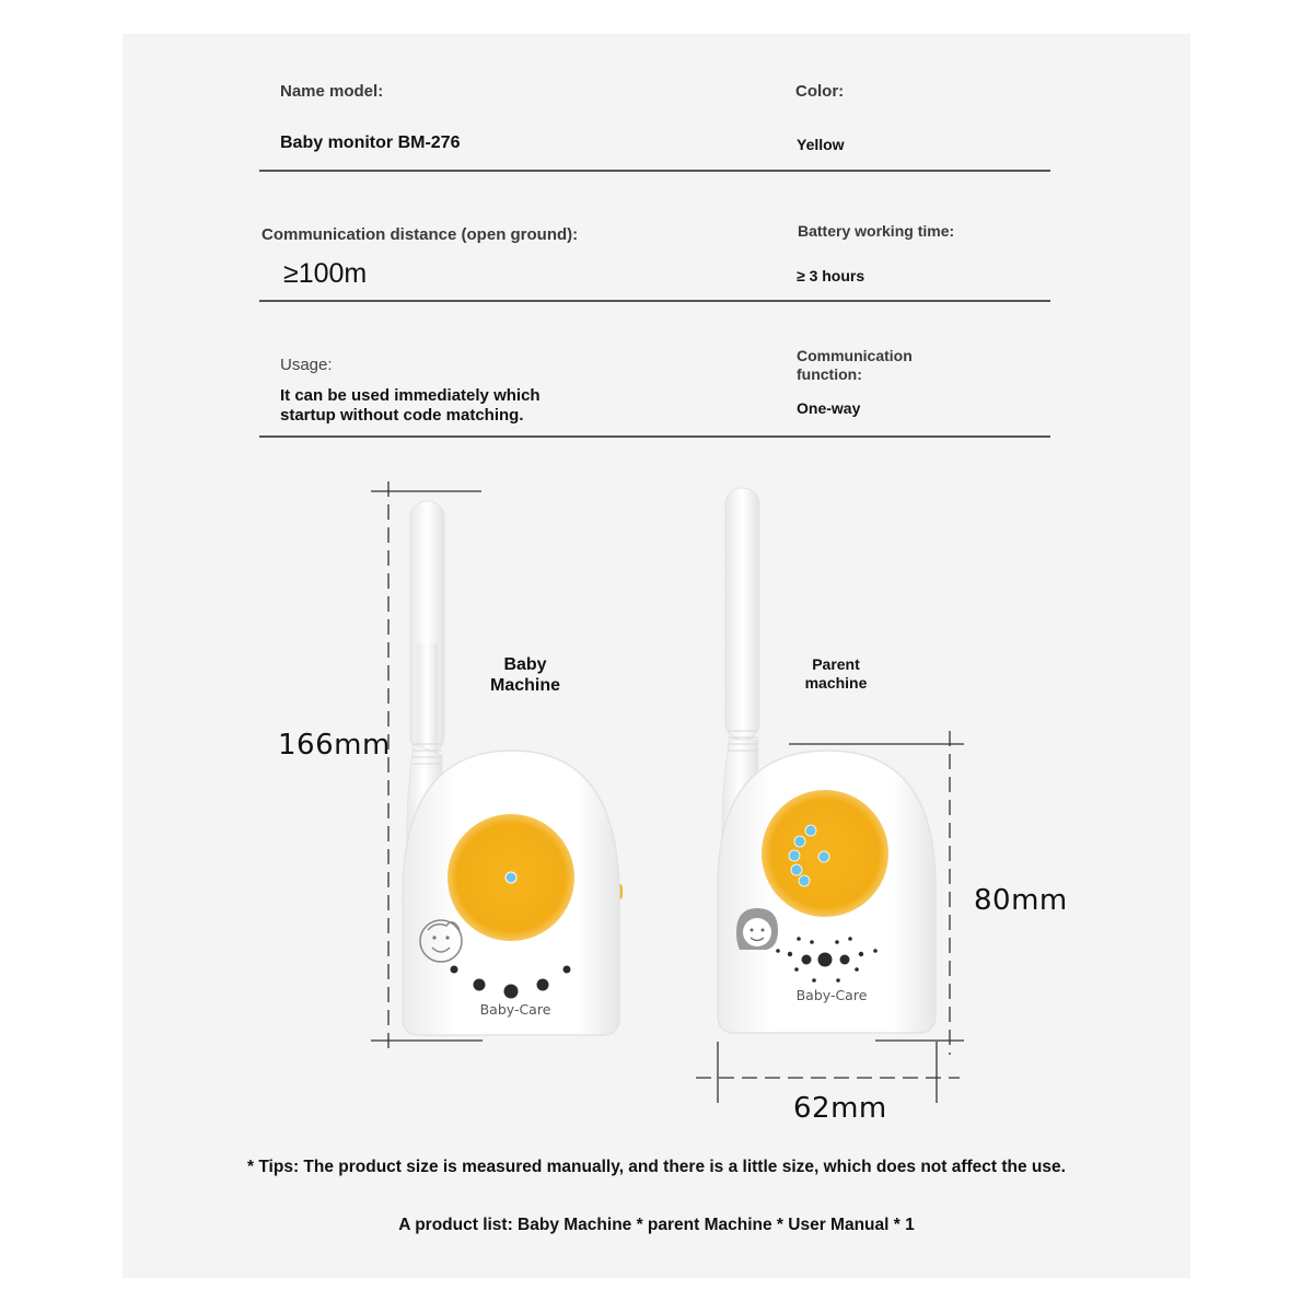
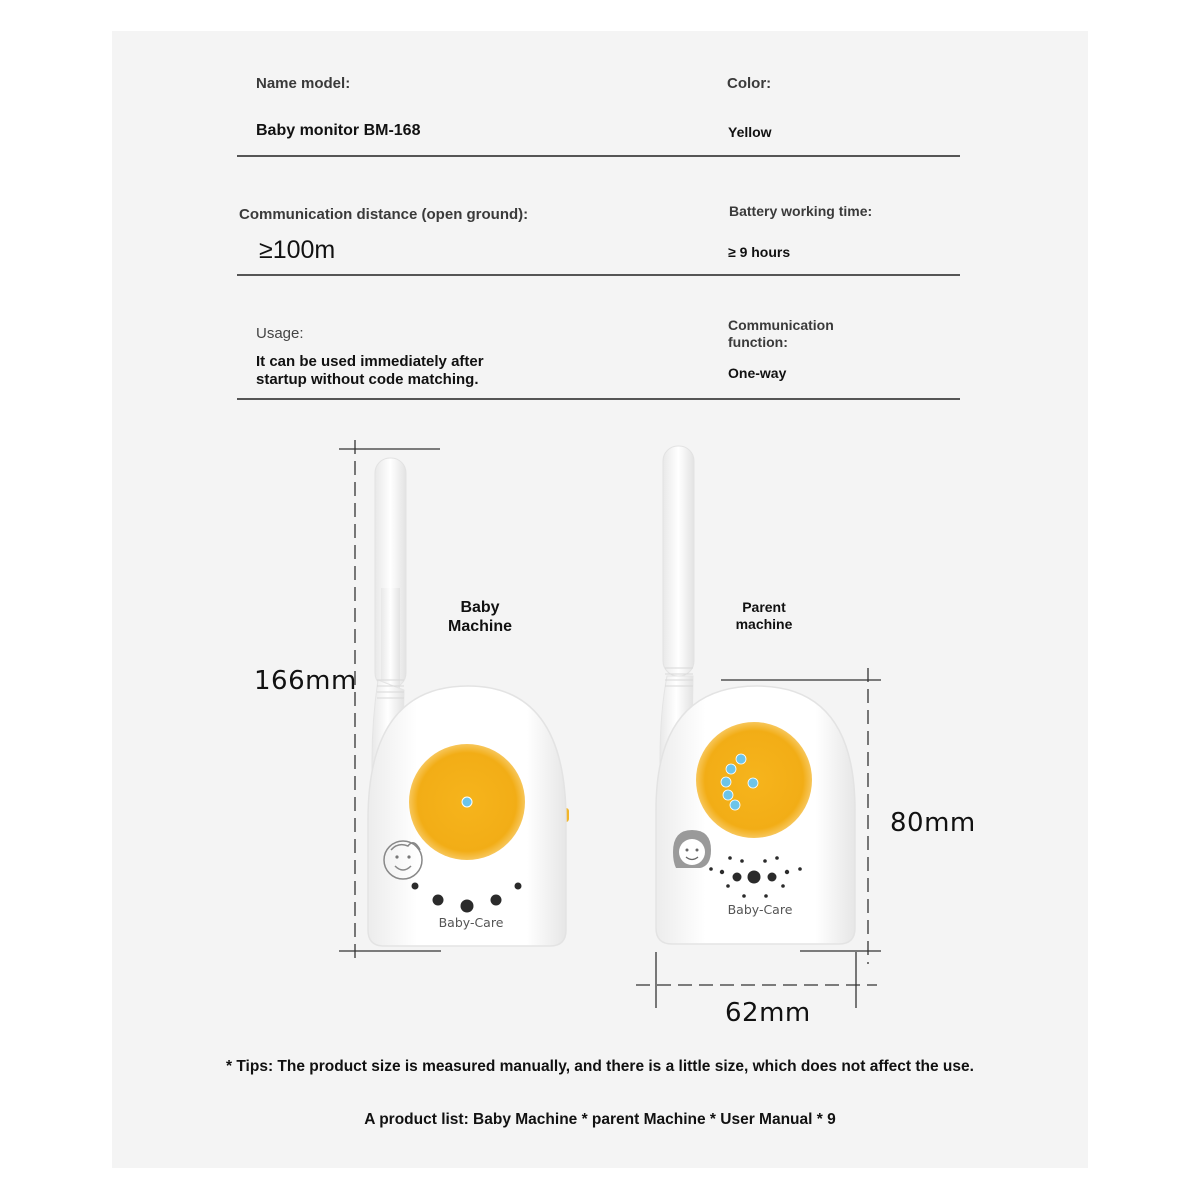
  Name model:
- Baby monitor BM-276
+ Baby monitor BM-168
  Color:
  Yellow
  Communication distance (open ground):
  ≥100m
  Battery working time:
- ≥ 3 hours
+ ≥ 9 hours
  Usage:
- It can be used immediately which
+ It can be used immediately after
  startup without code matching.
  Communication
  function:
  One-way
  Baby-Care
  Baby-Care
  Baby
  Machine
  Parent
  machine
  166mm
  80mm
  62mm
  * Tips: The product size is measured manually, and there is a little size, which does not affect the use.
- A product list: Baby Machine * parent Machine * User Manual * 1
+ A product list: Baby Machine * parent Machine * User Manual * 9
